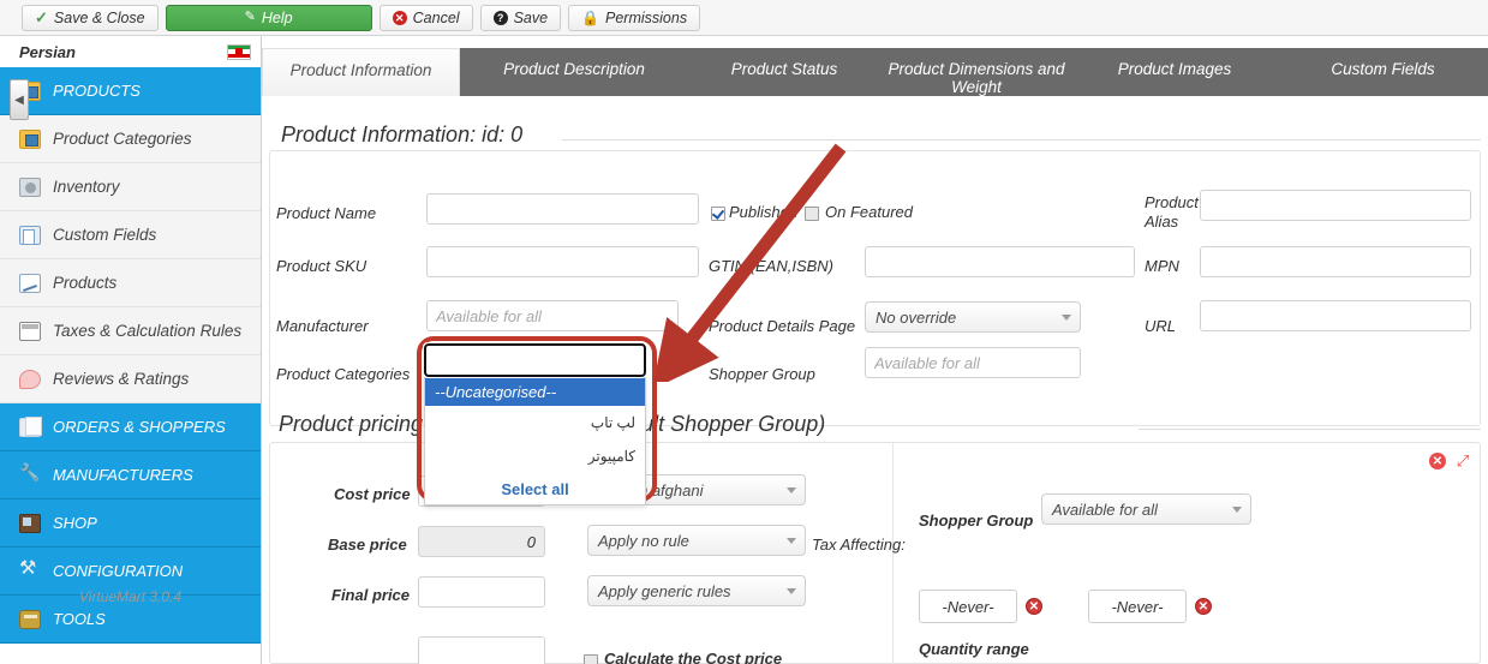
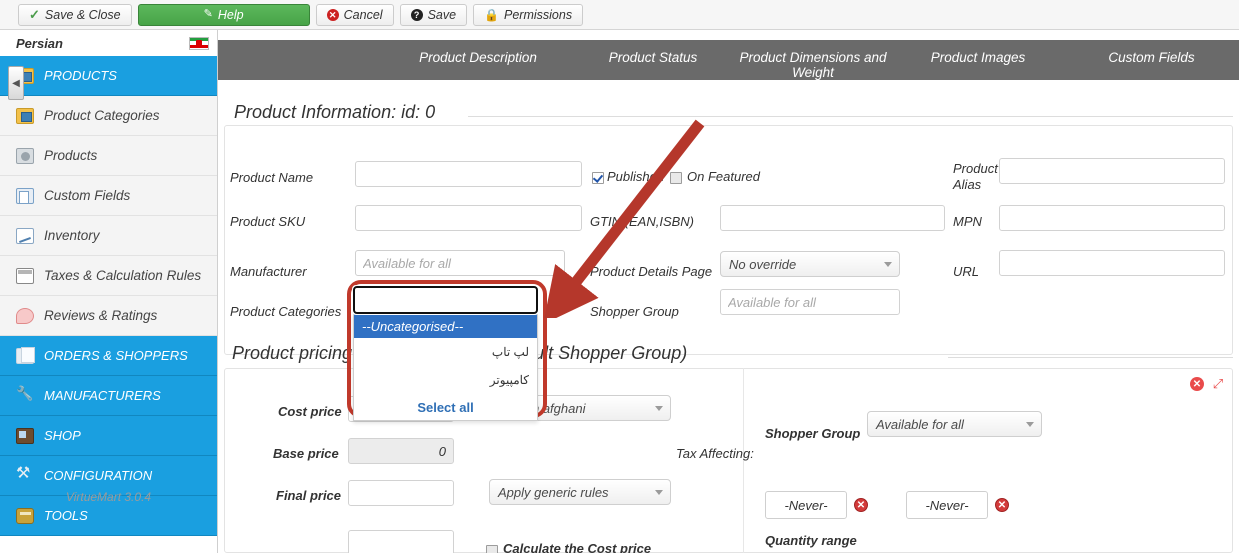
  ✓
  Save & Close
  ✎
  Help
  ✕
  Cancel
  ?
  Save
  🔒
  Permissions
  Persian
  PRODUCTS
  Product Categories
- Inventory
+ Products
  Custom Fields
- Products
+ Inventory
  Taxes & Calculation Rules
  Reviews & Ratings
  ORDERS & SHOPPERS
  MANUFACTURERS
  SHOP
  CONFIGURATION
  TOOLS
  VirtueMart 3.0.4
  ◀
- Product Information
  Product Description
  Product Status
  Product Dimensions and Weight
  Product Images
  Custom Fields
  Product Information: id: 0
  Product Name
  Publish
  On Featured
  Product Alias
  Product SKU
  GTIEAN,ISBN)
  MPN
  Manufacturer
  Available for all
  Product Details Page
  No override
  URL
  Product Categories
  Shopper Group
  Available for all
  ✕
  ⤢
  Cost price
  Base price
  0
- Apply no rule
  Tax Affecting:
  Final price
  Apply generic rules
  Calculate the Cost price
  Shopper Group
  Available for all
  -Never-
  ✕
  -Never-
  ✕
  Quantity range
  --Uncategorised--
  لپ تاپ
  کامپیوتر
  Select all
